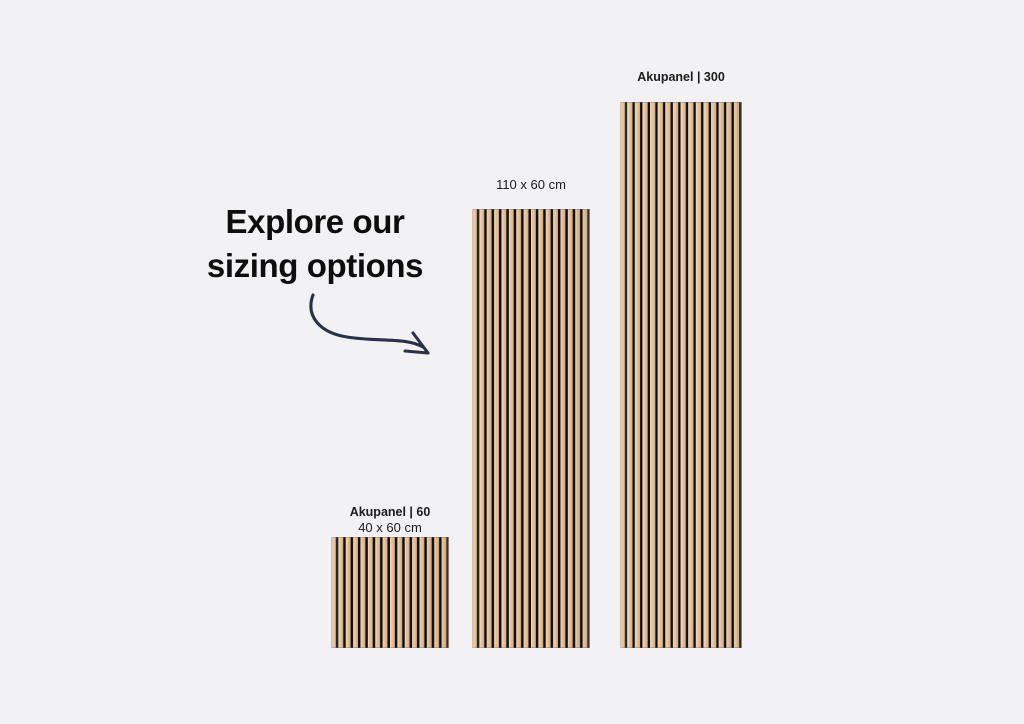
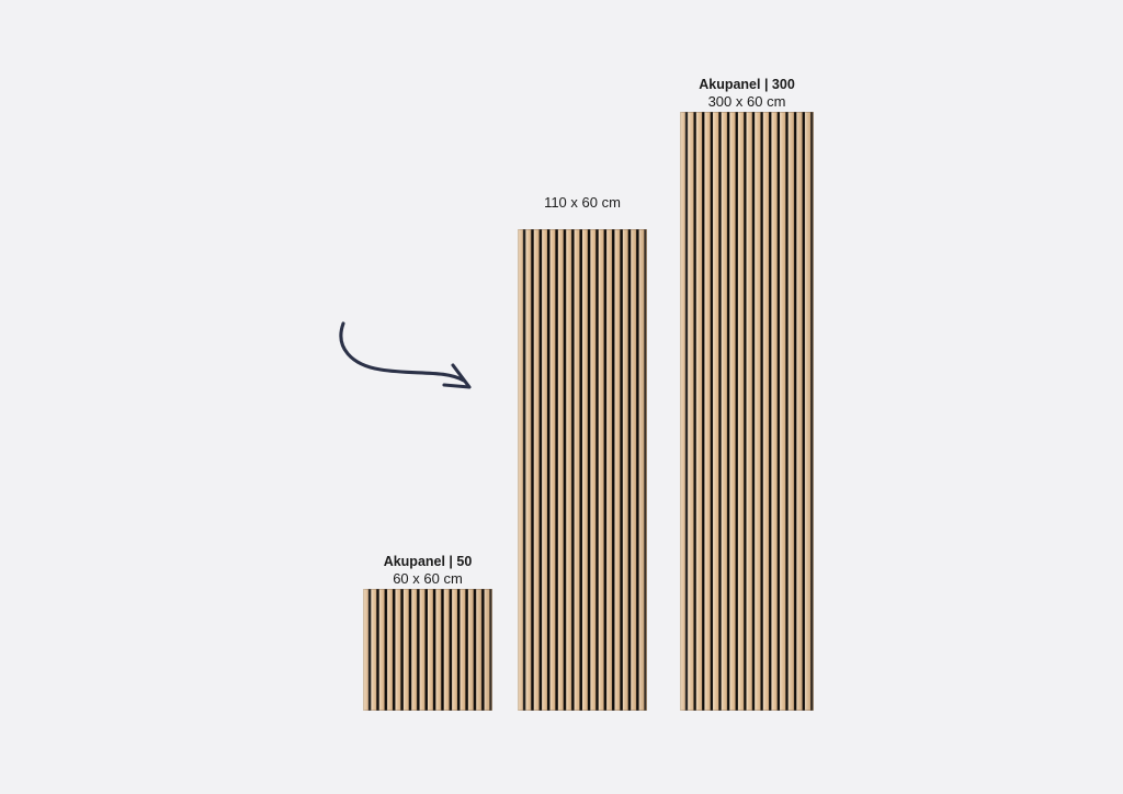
- Explore our
- sizing options
- Akupanel | 60
+ Akupanel | 50
- 40 x 60 cm
+ 60 x 60 cm
  110 x 60 cm
  Akupanel | 300
+ 300 x 60 cm
